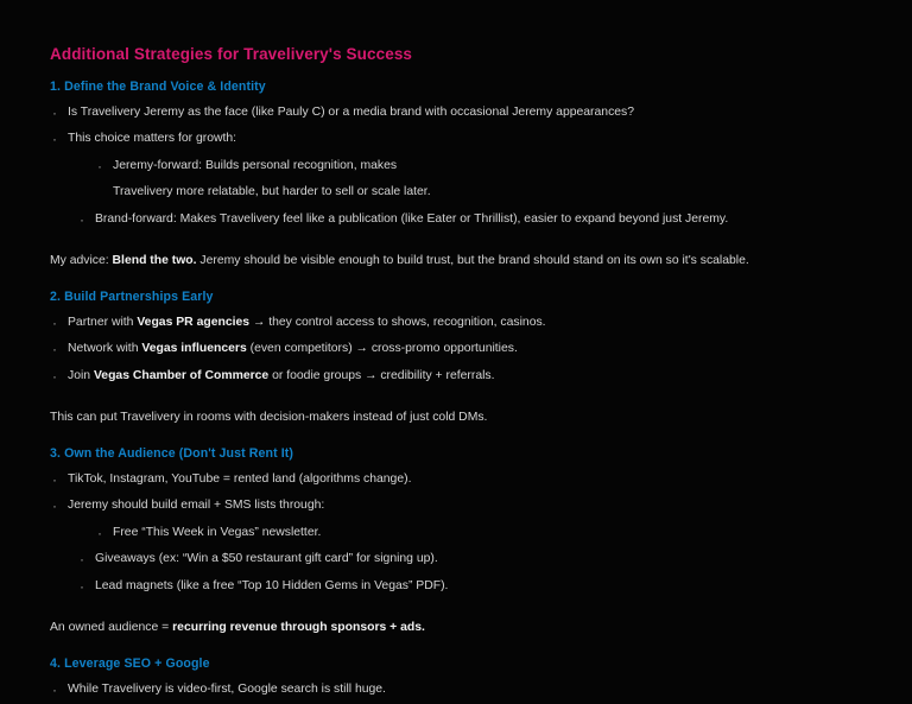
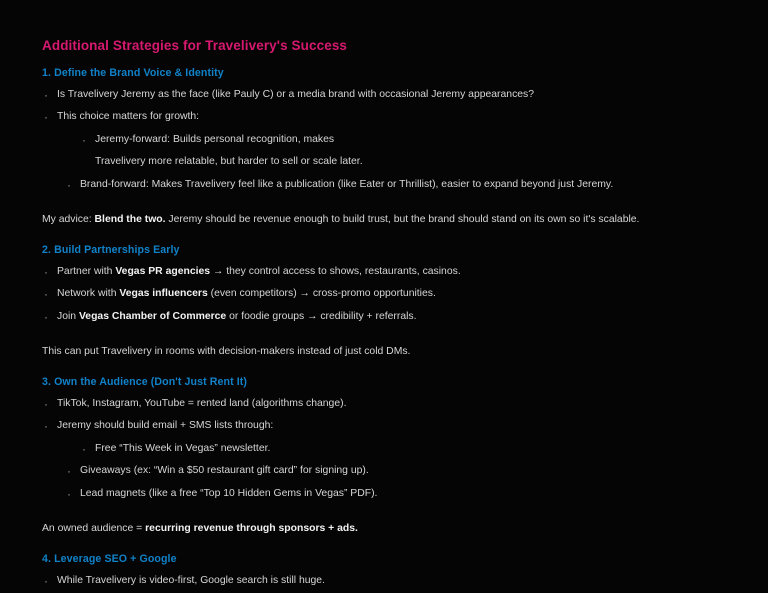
  Additional Strategies for Travelivery's Success
  1. Define the Brand Voice & Identity
  Is Travelivery Jeremy as the face (like Pauly C) or a media brand with occasional Jeremy appearances?
  This choice matters for growth:
  Jeremy-forward: Builds personal recognition, makes
  Travelivery more relatable, but harder to sell or scale later.
  Brand-forward: Makes Travelivery feel like a publication (like Eater or Thrillist), easier to expand beyond just Jeremy.
- My advice: Blend the two. Jeremy should be visible enough to build trust, but the brand should stand on its own so it's scalable.
+ My advice: Blend the two. Jeremy should be revenue enough to build trust, but the brand should stand on its own so it's scalable.
  2. Build Partnerships Early
- Partner with Vegas PR agencies → they control access to shows, recognition, casinos.
+ Partner with Vegas PR agencies → they control access to shows, restaurants, casinos.
  Network with Vegas influencers (even competitors) → cross-promo opportunities.
  Join Vegas Chamber of Commerce or foodie groups → credibility + referrals.
  This can put Travelivery in rooms with decision-makers instead of just cold DMs.
  3. Own the Audience (Don't Just Rent It)
  TikTok, Instagram, YouTube = rented land (algorithms change).
  Jeremy should build email + SMS lists through:
  Free “This Week in Vegas” newsletter.
  Giveaways (ex: “Win a $50 restaurant gift card” for signing up).
  Lead magnets (like a free “Top 10 Hidden Gems in Vegas” PDF).
  An owned audience = recurring revenue through sponsors + ads.
  4. Leverage SEO + Google
  While Travelivery is video-first, Google search is still huge.
